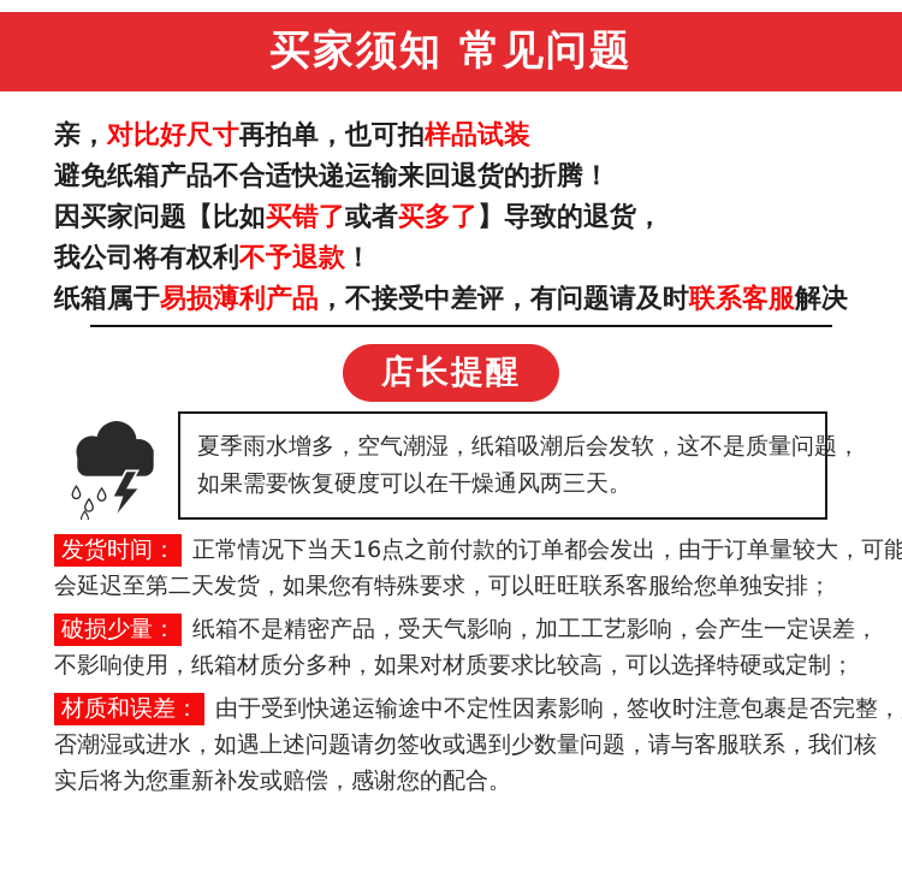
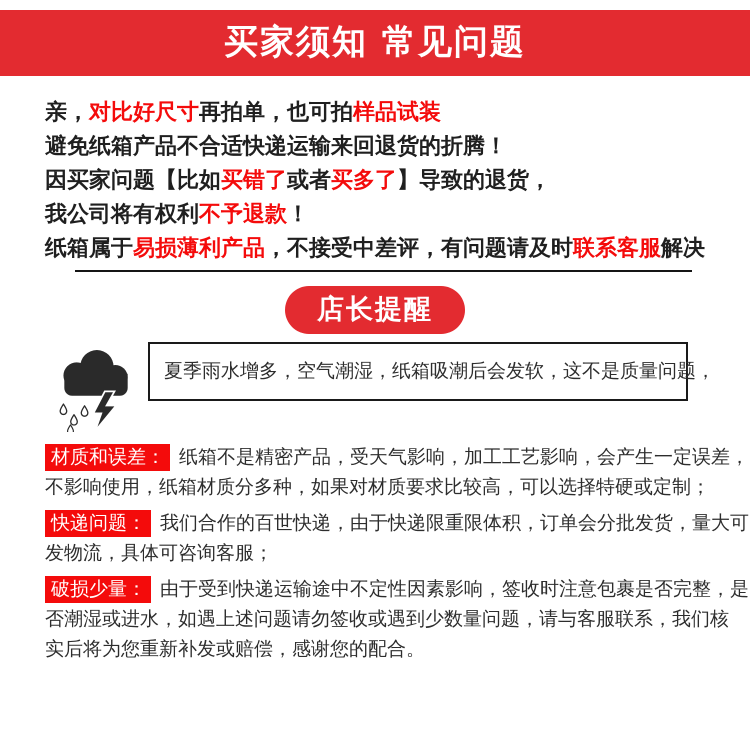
  买家须知 常见问题
  亲，对比好尺寸再拍单，也可拍样品试装
  避免纸箱产品不合适快递运输来回退货的折腾！
  因买家问题【比如买错了或者买多了】导致的退货，
  我公司将有权利不予退款！
  纸箱属于易损薄利产品，不接受中差评，有问题请及时联系客服解决
  店长提醒
  夏季雨水增多，空气潮湿，纸箱吸潮后会发软，这不是质量问题，
- 如果需要恢复硬度可以在干燥通风两三天。
- 发货时间： 正常情况下当天16点之前付款的订单都会发出，由于订单量较大，可能
- 会延迟至第二天发货，如果您有特殊要求，可以旺旺联系客服给您单独安排；
- 破损少量： 纸箱不是精密产品，受天气影响，加工工艺影响，会产生一定误差，
+ 材质和误差： 纸箱不是精密产品，受天气影响，加工工艺影响，会产生一定误差，
  不影响使用，纸箱材质分多种，如果对材质要求比较高，可以选择特硬或定制；
+ 快递问题： 我们合作的百世快递，由于快递限重限体积，订单会分批发货，量大可
+ 发物流，具体可咨询客服；
- 材质和误差： 由于受到快递运输途中不定性因素影响，签收时注意包裹是否完整，
+ 破损少量： 由于受到快递运输途中不定性因素影响，签收时注意包裹是否完整，是
  否潮湿或进水，如遇上述问题请勿签收或遇到少数量问题，请与客服联系，我们核
  实后将为您重新补发或赔偿，感谢您的配合。
